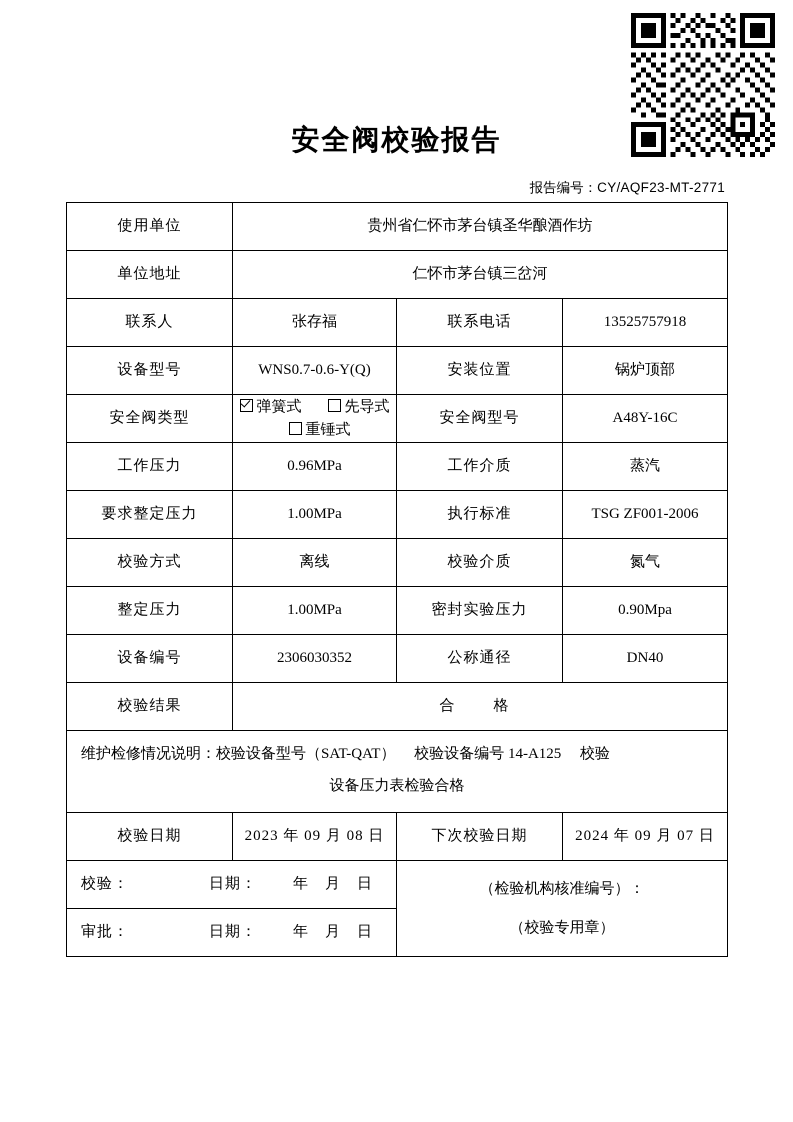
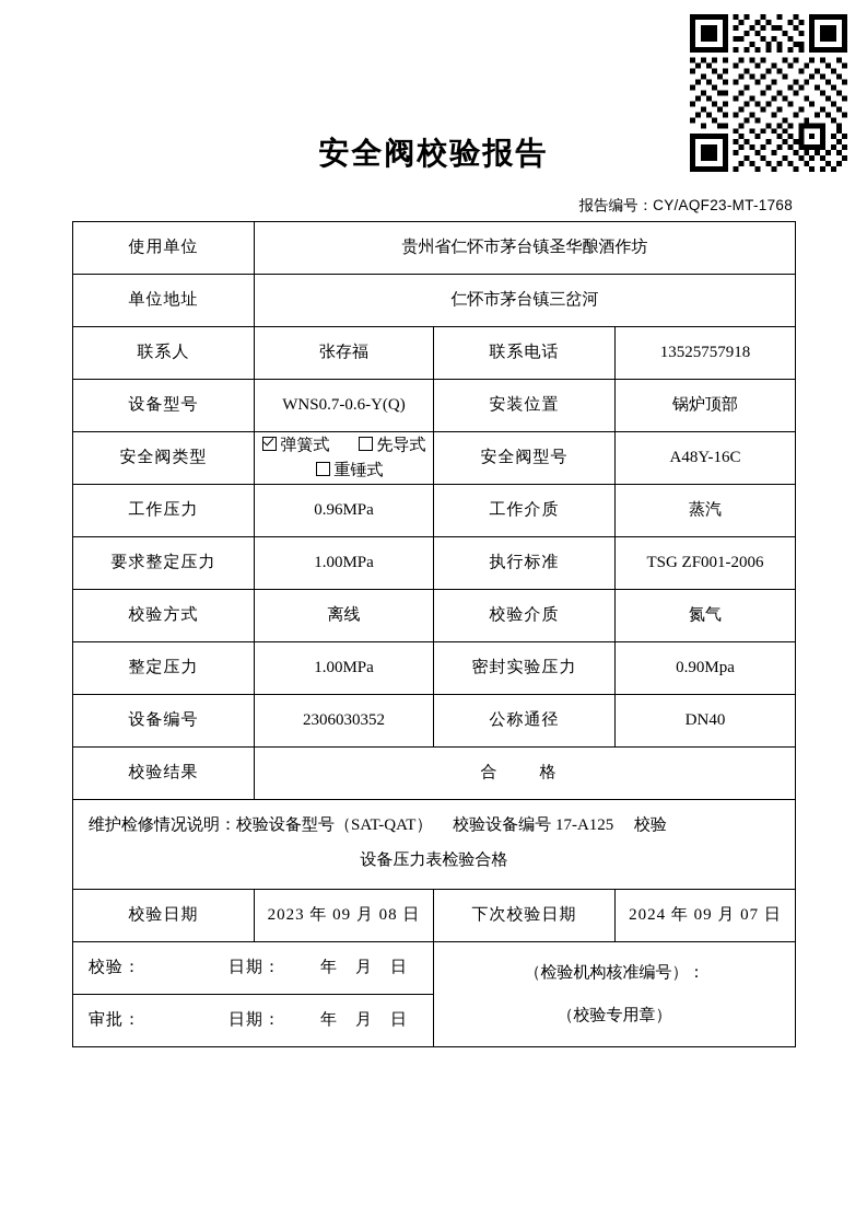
  安全阀校验报告
- 报告编号：CY/AQF23-MT-2771
+ 报告编号：CY/AQF23-MT-1768
  使用单位	贵州省仁怀市茅台镇圣华酿酒作坊
  单位地址	仁怀市茅台镇三岔河
  联系人	张存福	联系电话	13525757918
  设备型号	WNS0.7-0.6-Y(Q)	安装位置	锅炉顶部
  安全阀类型	弹簧式 先导式 重锤式	安全阀型号	A48Y-16C
  工作压力	0.96MPa	工作介质	蒸汽
  要求整定压力	1.00MPa	执行标准	TSG ZF001-2006
  校验方式	离线	校验介质	氮气
  整定压力	1.00MPa	密封实验压力	0.90Mpa
  设备编号	2306030352	公称通径	DN40
  校验结果	合 格
- 维护检修情况说明：校验设备型号（SAT-QAT） 校验设备编号 14-A125 校验 设备压力表检验合格
+ 维护检修情况说明：校验设备型号（SAT-QAT） 校验设备编号 17-A125 校验 设备压力表检验合格
  校验日期	2023 年 09 月 08 日	下次校验日期	2024 年 09 月 07 日
  校验： 日期： 年 月 日	（检验机构核准编号）： （校验专用章）
  审批： 日期： 年 月 日
